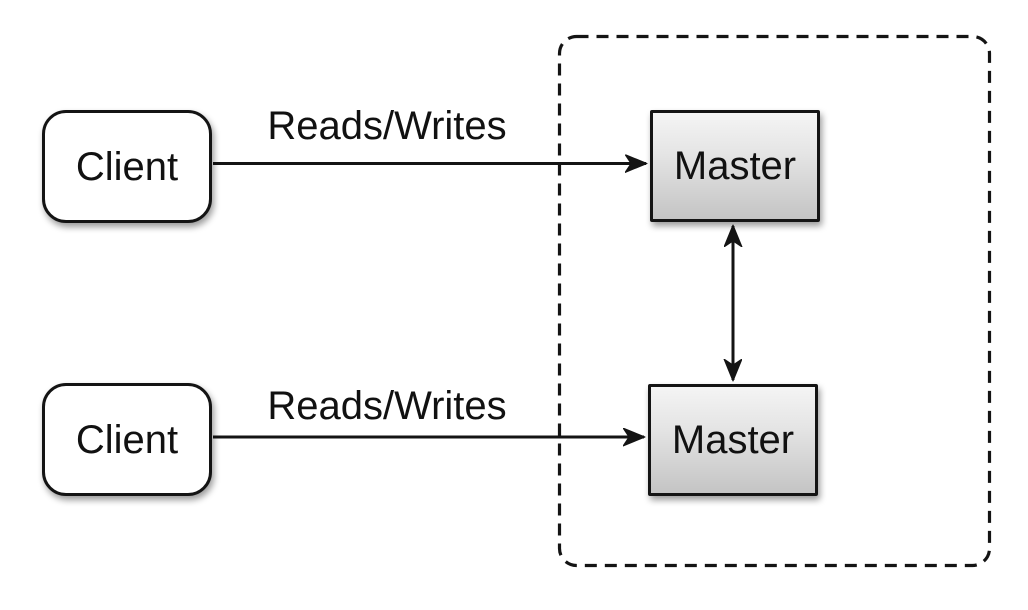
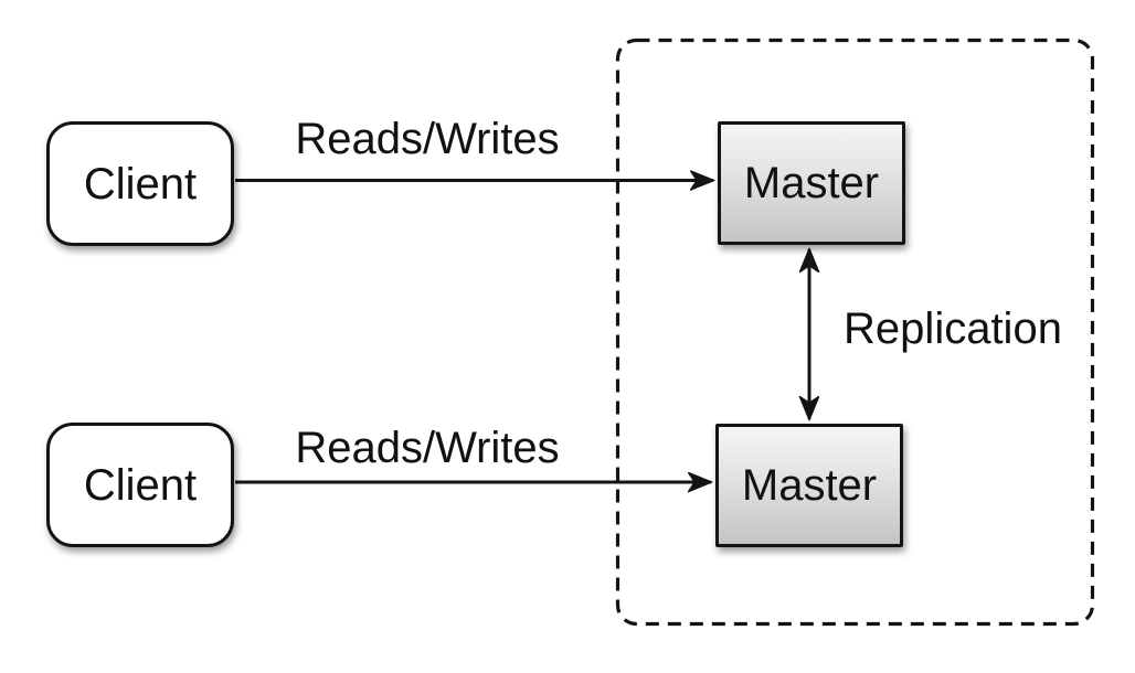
  Client
  Client
  Master
  Master
  Reads/Writes
  Reads/Writes
+ Replication
